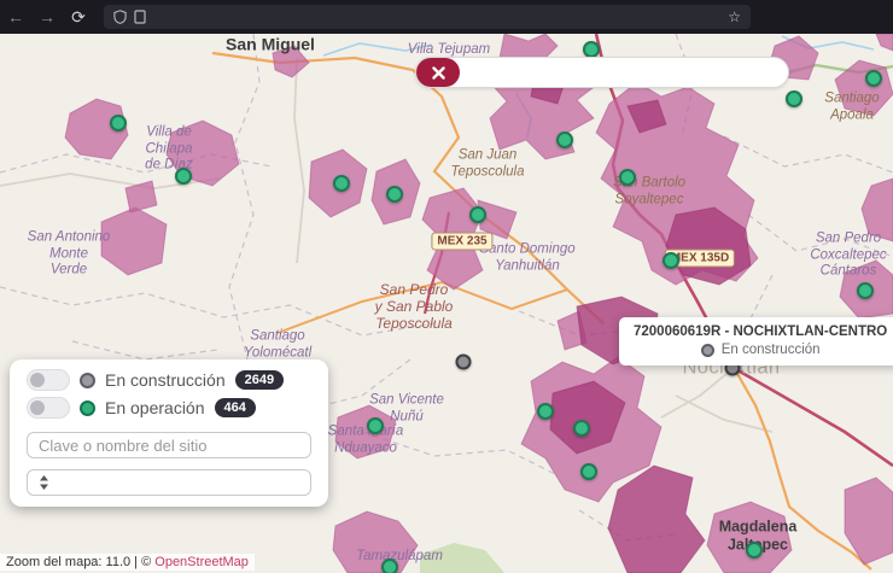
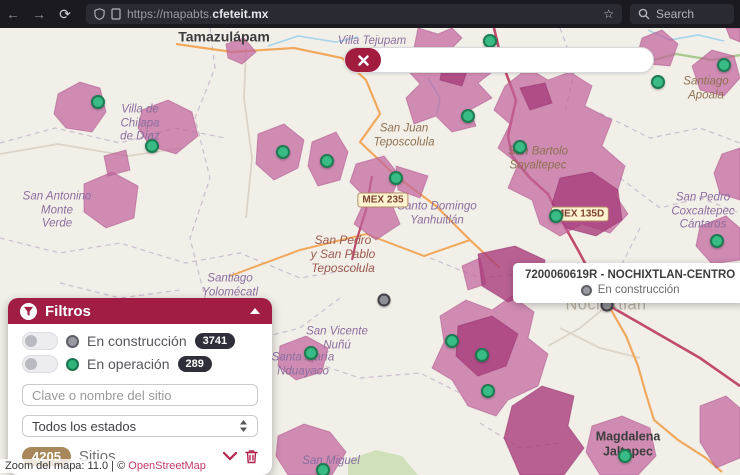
  ←
  →
  ⟳
+ https://mapabts.cfeteit.mx
  ☆
+ Search
- San Miguel
+ Tamazulápam
  Villa Tejupam
  Santiago
  Apoala
  Villa de
  Chilapa
  de Díaz
  San Juan
  Teposcolula
  S Bartolo
  Soyaltepec
  San Antonino
  Monte
  Verde
  anto Domingo
  Yanhuitlán
  San Pedro
  Coxcaltepec
  Cántaros
  San Pedro
  y San Pablo
  Teposcolula
  Santiago
  Yolomécatl
  San Vicente
  Nuñú
  Santaaría
  Nduayaco
  Magdalena
- Tamazulápam
+ San Miguel
  MEX 235
  EX 135D
  7200060619R - NOCHIXTLAN-CENTRO
  En construcción
+ Filtros
  En construcción
- 2649
+ 3741
  En operación
- 464
+ 289
  Clave o nombre del sitio
+ Todos los estados
+ 4205
+ Sitios
  Zoom del mapa: 11.0 | © OpenStreetMap
